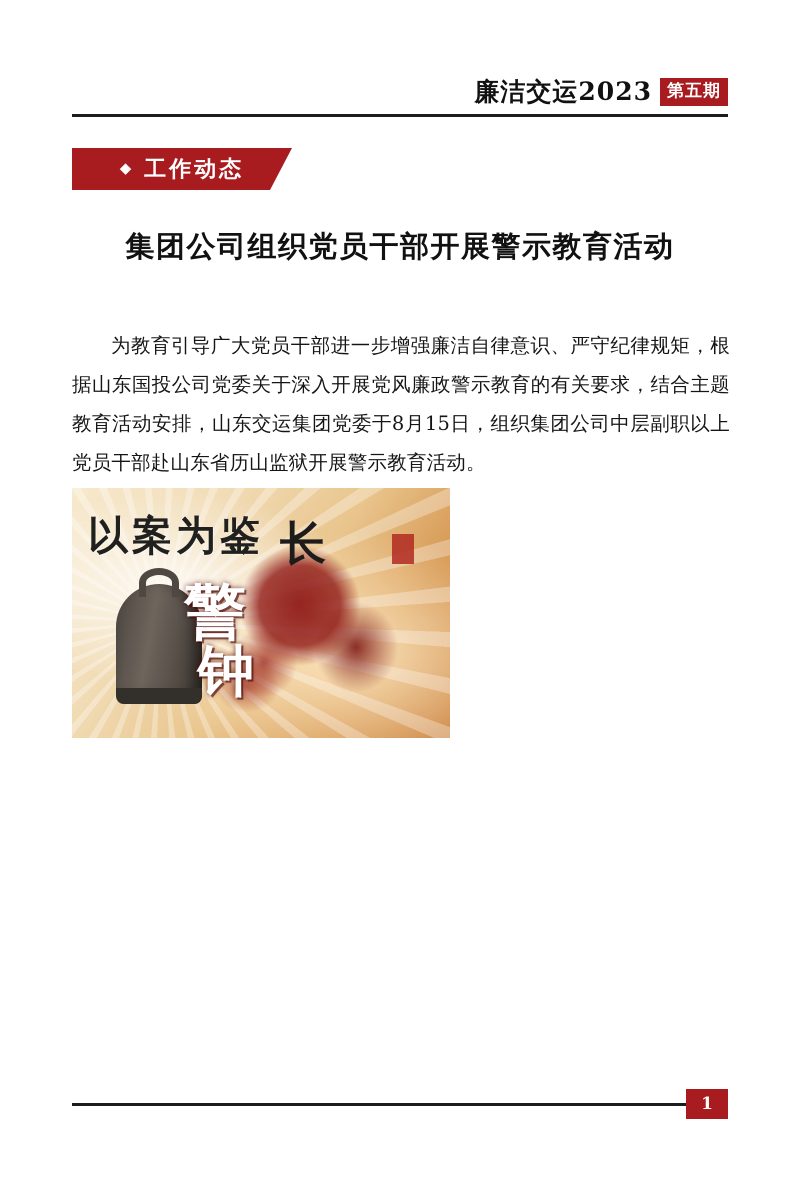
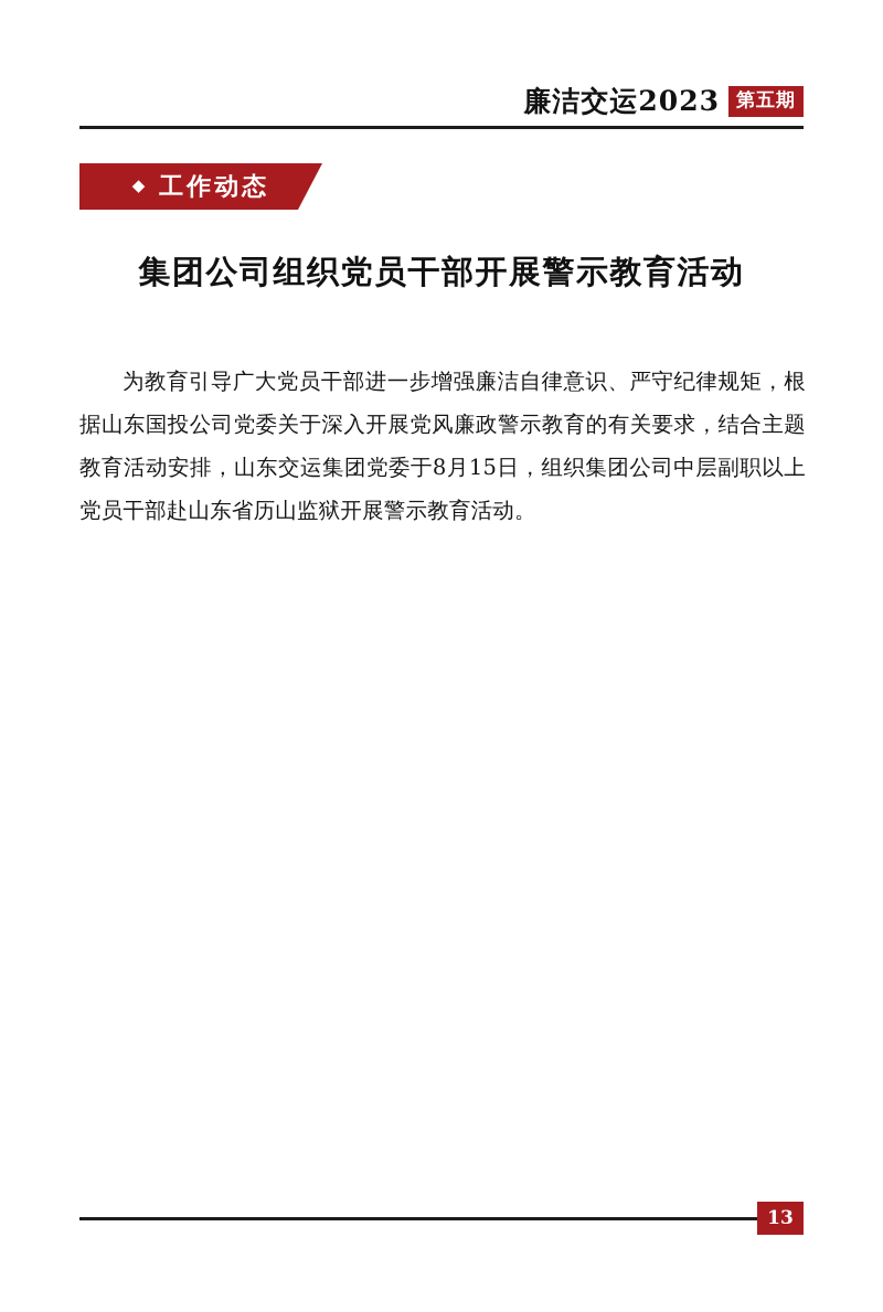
  廉洁交运2023
  第五期
  ◆
  工作动态
  集团公司组织党员干部开展警示教育活动
  为教育引导广大党员干部进一步增强廉洁自律意识、严守纪律规矩，根据山东国投公司党委关于深入开展党风廉政警示教育的有关要求，结合主题教育活动安排，山东交运集团党委于8月15日，组织集团公司中层副职以上党员干部赴山东省历山监狱开展警示教育活动。
- 以案为鉴
- 长
- 警
- 钟
- 1
+ 13
